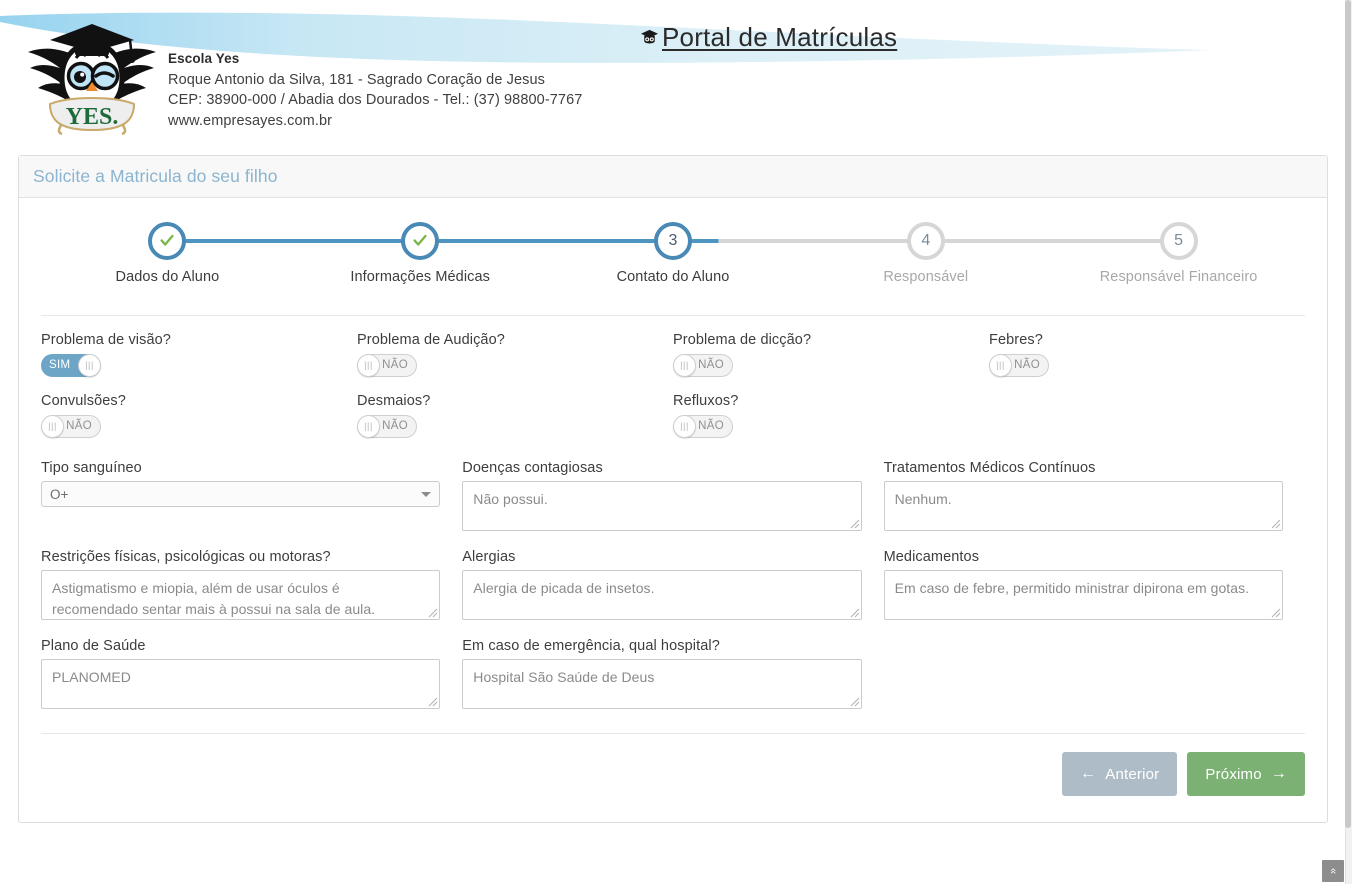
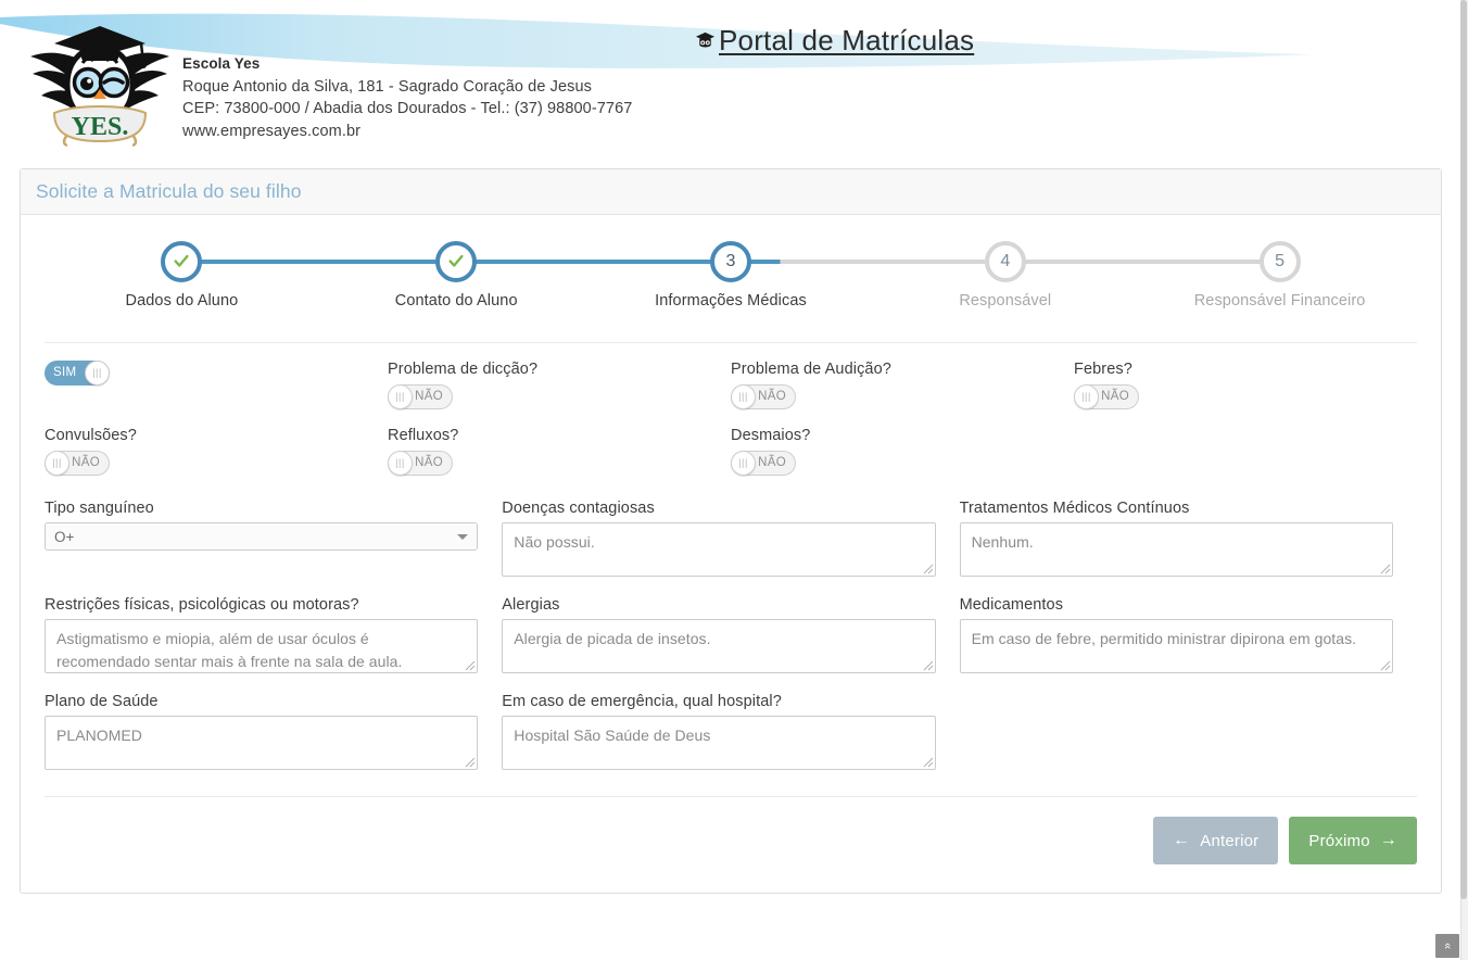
  YES.
  Escola Yes
  Roque Antonio da Silva, 181 - Sagrado Coração de Jesus
- CEP: 38900-000 / Abadia dos Dourados - Tel.: (37) 98800-7767
+ CEP: 73800-000 / Abadia dos Dourados - Tel.: (37) 98800-7767
  www.empresayes.com.br
  Portal de Matrículas
  Solicite a Matricula do seu filho
  Dados do Aluno
- Informações Médicas
+ Contato do Aluno
  3
- Contato do Aluno
+ Informações Médicas
  4
  Responsável
  5
  Responsável Financeiro
- Problema de visão?
  SIM
  |||
- Problema de Audição?
+ Problema de dicção?
  NÃO
  |||
- Problema de dicção?
+ Problema de Audição?
  NÃO
  |||
  Febres?
  NÃO
  |||
  Convulsões?
  NÃO
  |||
- Desmaios?
+ Refluxos?
  NÃO
  |||
- Refluxos?
+ Desmaios?
  NÃO
  |||
  Tipo sanguíneo
  O+
  Doenças contagiosas
  Não possui.
  Tratamentos Médicos Contínuos
  Nenhum.
  Restrições físicas, psicológicas ou motoras?
- Astigmatismo e miopia, além de usar óculos é recomendado sentar mais à possui na sala de aula.
+ Astigmatismo e miopia, além de usar óculos é recomendado sentar mais à frente na sala de aula.
  Alergias
  Alergia de picada de insetos.
  Medicamentos
  Em caso de febre, permitido ministrar dipirona em gotas.
  Plano de Saúde
  PLANOMED
  Em caso de emergência, qual hospital?
  Hospital São Saúde de Deus
  ←
  Anterior
  Próximo
  →
